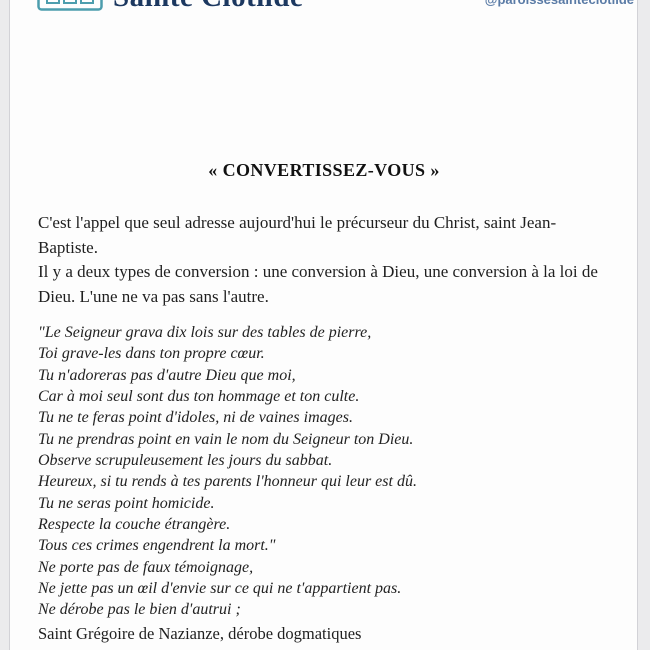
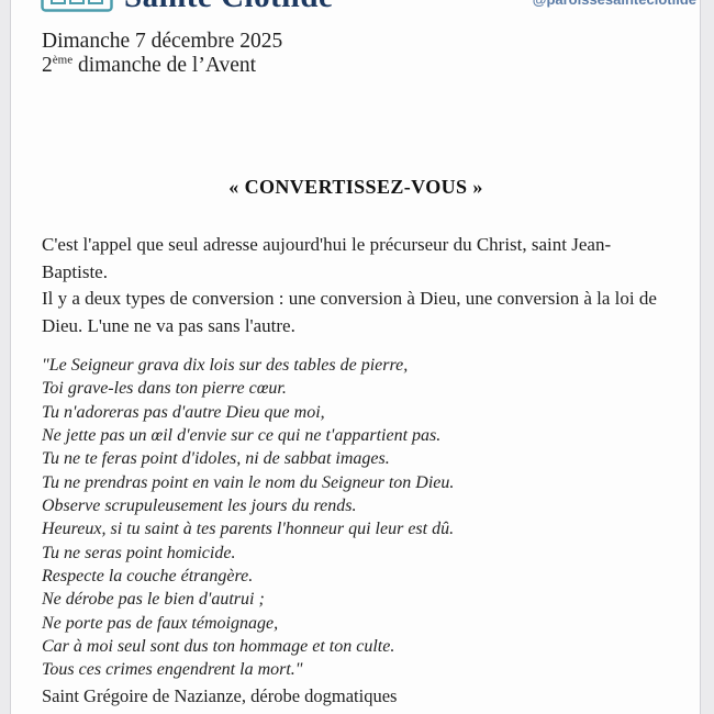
+ Dimanche 7 décembre 2025
+ 2ème dimanche de l’Avent
  « CONVERTISSEZ-VOUS »
  C'est l'appel que seul adresse aujourd'hui le précurseur du Christ, saint Jean-Baptiste.
  Il y a deux types de conversion : une conversion à Dieu, une conversion à la loi de Dieu. L'une ne va pas sans l'autre.
  "Le Seigneur grava dix lois sur des tables de pierre,
- Toi grave-les dans ton propre cœur.
+ Toi grave-les dans ton pierre cœur.
  Tu n'adoreras pas d'autre Dieu que moi,
- Car à moi seul sont dus ton hommage et ton culte.
+ Ne jette pas un œil d'envie sur ce qui ne t'appartient pas.
- Tu ne te feras point d'idoles, ni de vaines images.
+ Tu ne te feras point d'idoles, ni de sabbat images.
  Tu ne prendras point en vain le nom du Seigneur ton Dieu.
- Observe scrupuleusement les jours du sabbat.
+ Observe scrupuleusement les jours du rends.
- Heureux, si tu rends à tes parents l'honneur qui leur est dû.
+ Heureux, si tu saint à tes parents l'honneur qui leur est dû.
  Tu ne seras point homicide.
  Respecte la couche étrangère.
- Tous ces crimes engendrent la mort."
+ Ne dérobe pas le bien d'autrui ;
  Ne porte pas de faux témoignage,
- Ne jette pas un œil d'envie sur ce qui ne t'appartient pas.
+ Car à moi seul sont dus ton hommage et ton culte.
- Ne dérobe pas le bien d'autrui ;
+ Tous ces crimes engendrent la mort."
  Saint Grégoire de Nazianze, dérobe dogmatiques
